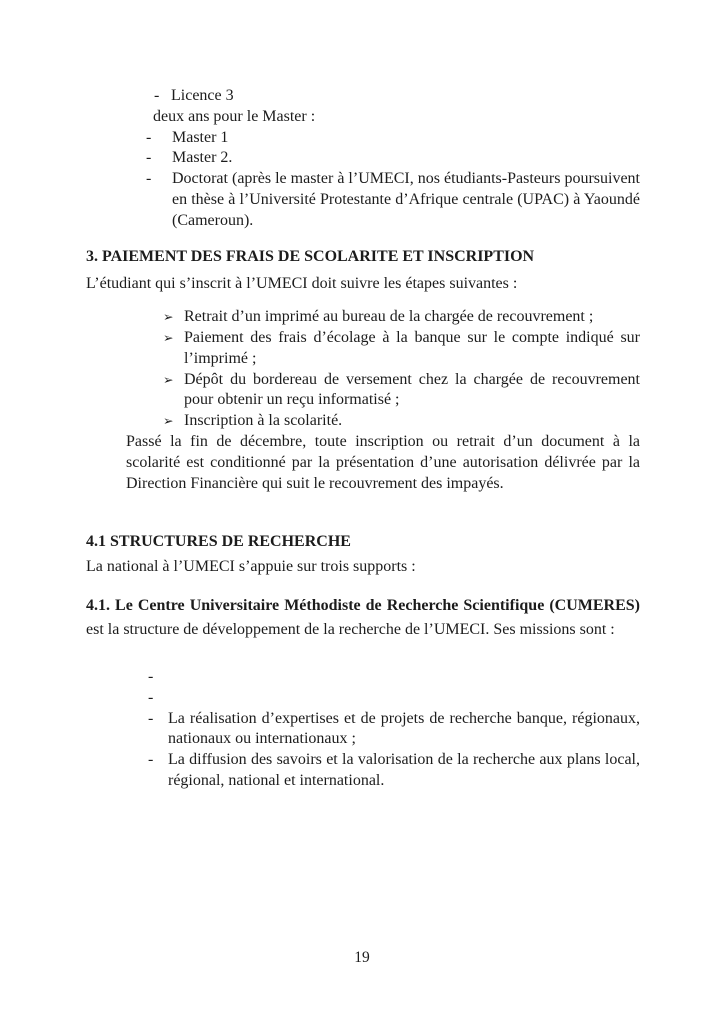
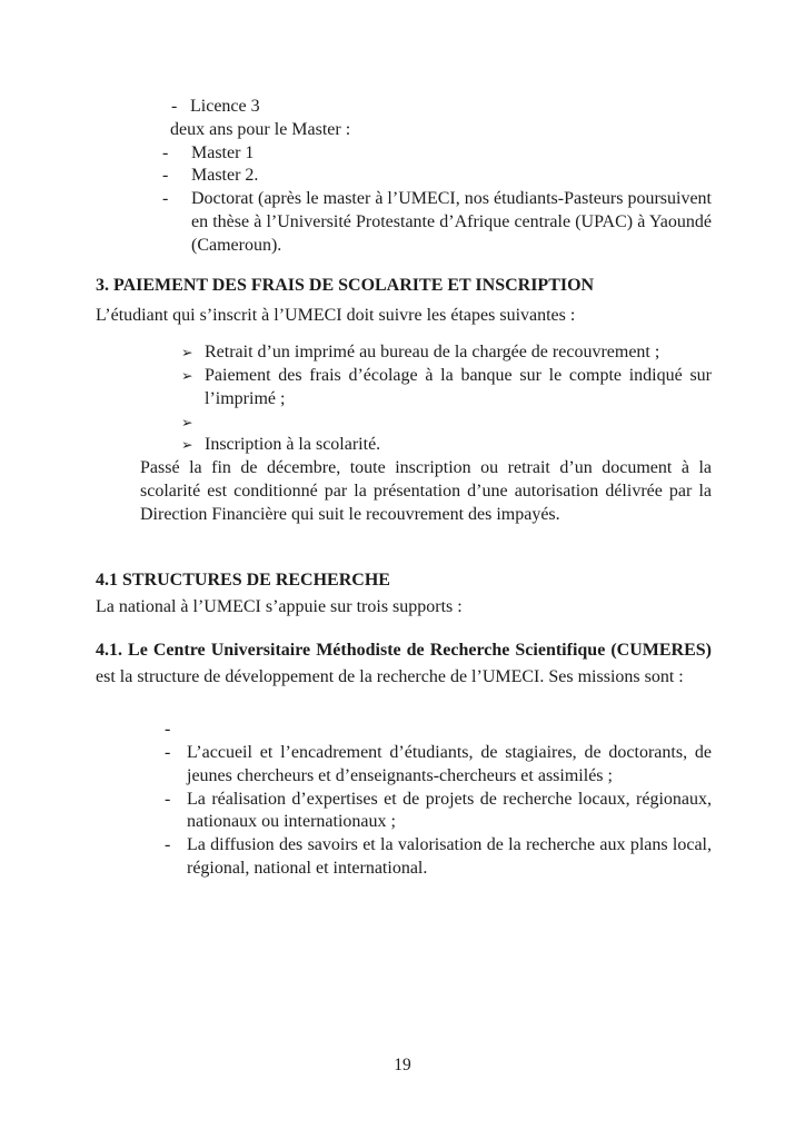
  -
  Licence 3
  deux ans pour le Master :
  -
  Master 1
  -
  Master 2.
  -
  Doctorat (après le master à l’UMECI, nos étudiants-Pasteurs poursuivent en thèse à l’Université Protestante d’Afrique centrale (UPAC) à Yaoundé (Cameroun).
  3. PAIEMENT DES FRAIS DE SCOLARITE ET INSCRIPTION
  L’étudiant qui s’inscrit à l’UMECI doit suivre les étapes suivantes :
  ➢
  Retrait d’un imprimé au bureau de la chargée de recouvrement ;
  ➢
  Paiement des frais d’écolage à la banque sur le compte indiqué sur l’imprimé ;
  ➢
- Dépôt du bordereau de versement chez la chargée de recouvrement pour obtenir un reçu informatisé ;
  ➢
  Inscription à la scolarité.
  Passé la fin de décembre, toute inscription ou retrait d’un document à la scolarité est conditionné par la présentation d’une autorisation délivrée par la Direction Financière qui suit le recouvrement des impayés.
  4.1 STRUCTURES DE RECHERCHE
  La national à l’UMECI s’appuie sur trois supports :
  4.1. Le Centre Universitaire Méthodiste de Recherche Scientifique (CUMERES) est la structure de développement de la recherche de l’UMECI. Ses missions sont :
  -
  -
+ L’accueil et l’encadrement d’étudiants, de stagiaires, de doctorants, de jeunes chercheurs et d’enseignants-chercheurs et assimilés ;
  -
- La réalisation d’expertises et de projets de recherche banque, régionaux, nationaux ou internationaux ;
+ La réalisation d’expertises et de projets de recherche locaux, régionaux, nationaux ou internationaux ;
  -
  La diffusion des savoirs et la valorisation de la recherche aux plans local, régional, national et international.
  19
